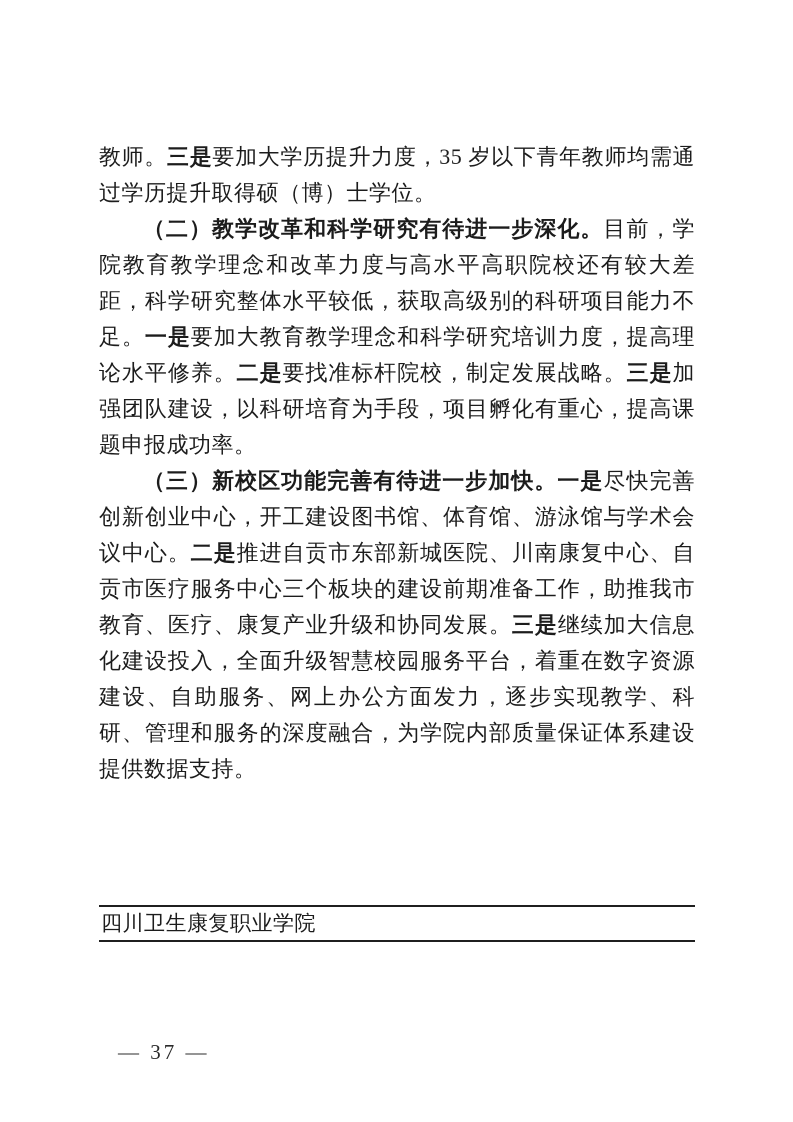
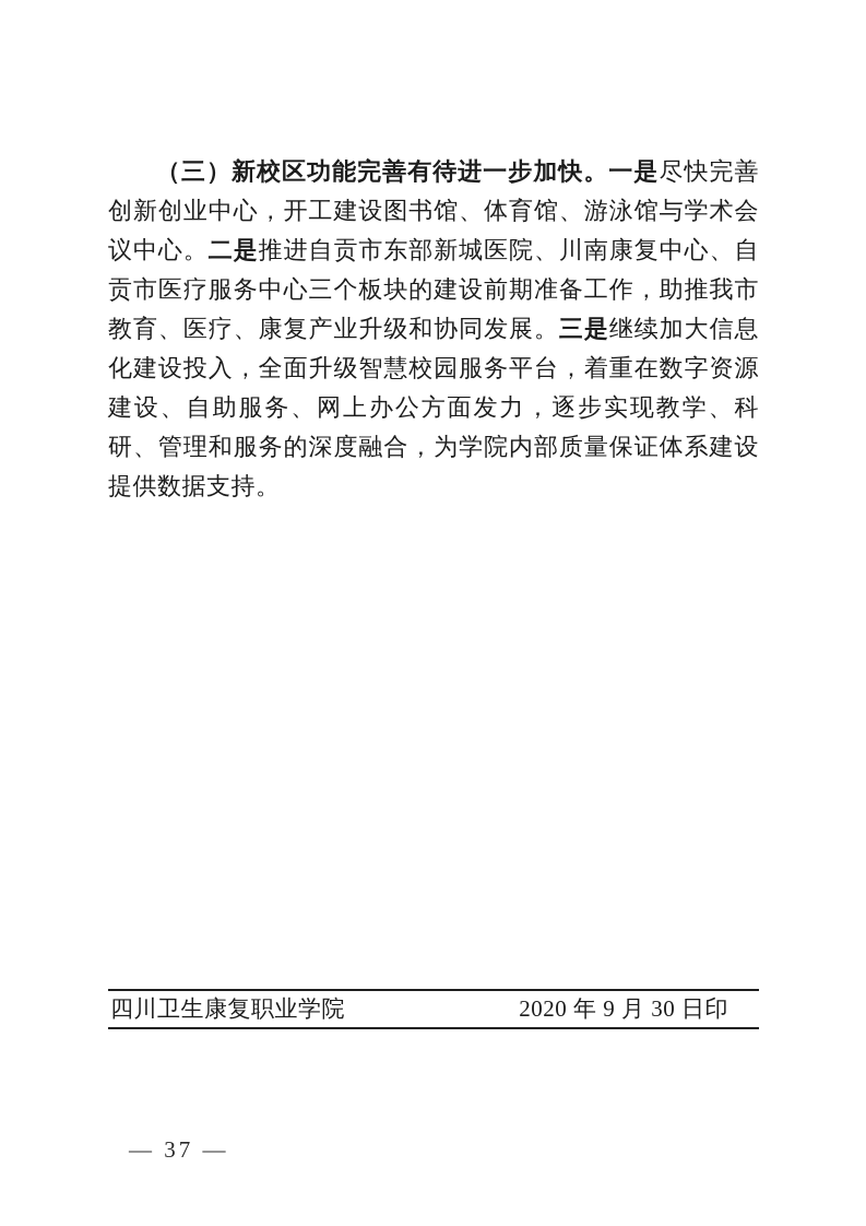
- 教师。三是要加大学历提升力度，35 岁以下青年教师均需通过学历提升取得硕（博）士学位。
- （二）教学改革和科学研究有待进一步深化。目前，学院教育教学理念和改革力度与高水平高职院校还有较大差距，科学研究整体水平较低，获取高级别的科研项目能力不足。一是要加大教育教学理念和科学研究培训力度，提高理论水平修养。二是要找准标杆院校，制定发展战略。三是加强团队建设，以科研培育为手段，项目孵化有重心，提高课题申报成功率。
  （三）新校区功能完善有待进一步加快。一是尽快完善创新创业中心，开工建设图书馆、体育馆、游泳馆与学术会议中心。二是推进自贡市东部新城医院、川南康复中心、自贡市医疗服务中心三个板块的建设前期准备工作，助推我市教育、医疗、康复产业升级和协同发展。三是继续加大信息化建设投入，全面升级智慧校园服务平台，着重在数字资源建设、自助服务、网上办公方面发力，逐步实现教学、科研、管理和服务的深度融合，为学院内部质量保证体系建设提供数据支持。
  四川卫生康复职业学院
+ 2020 年 9 月 30 日印
  — 37 —
